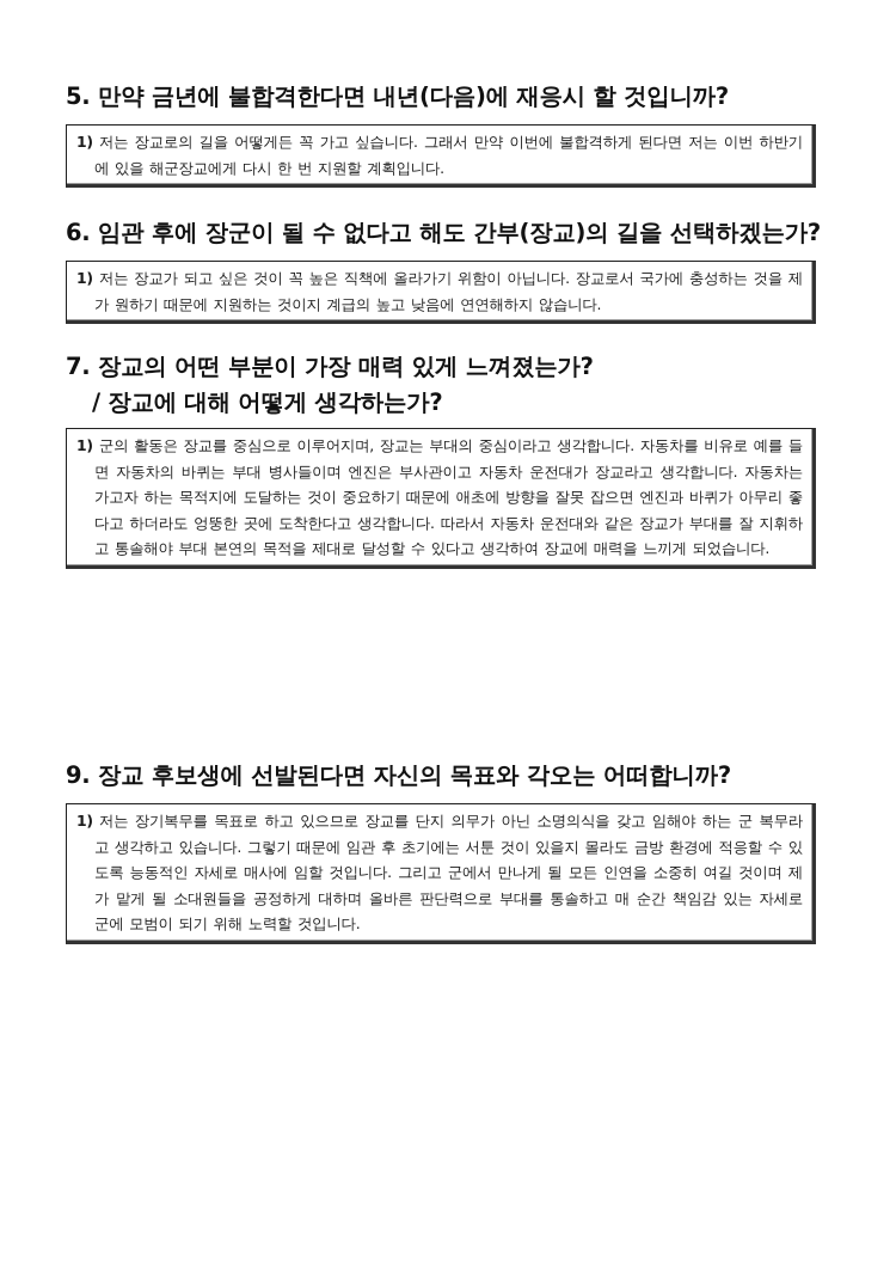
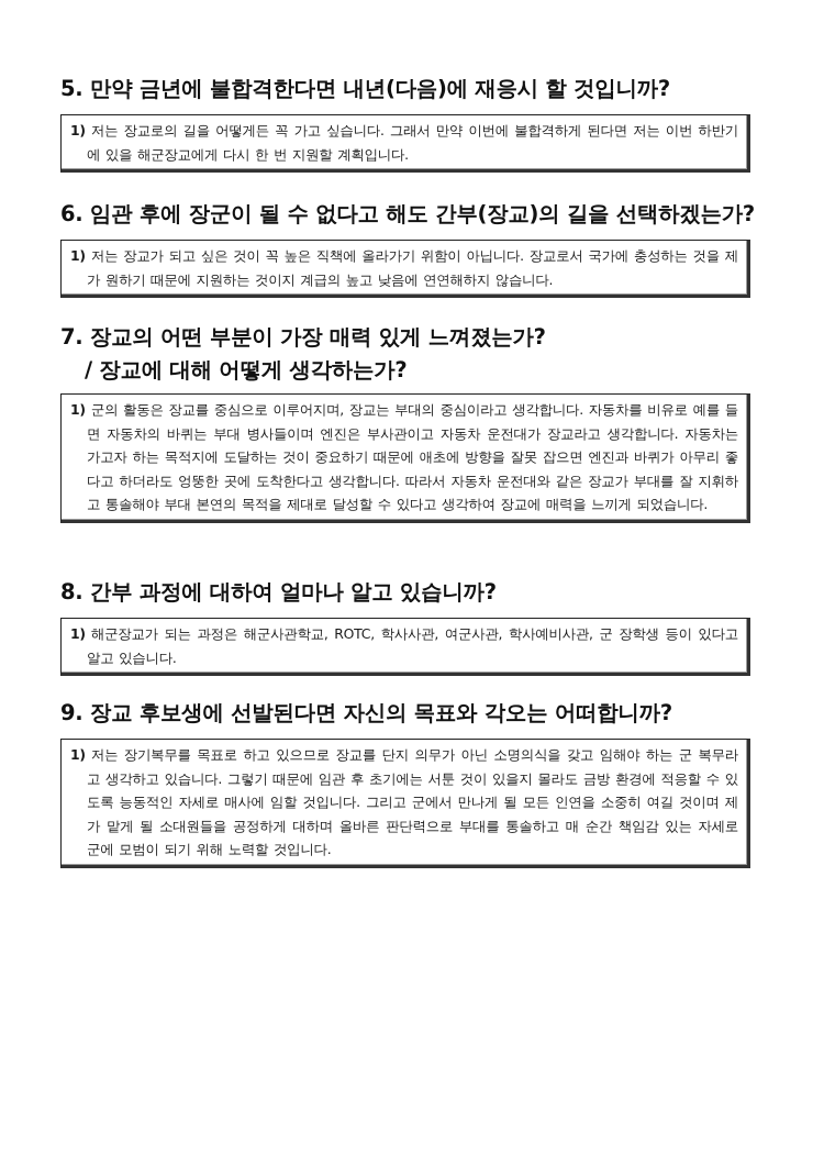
  5. 만약 금년에 불합격한다면 내년(다음)에 재응시 할 것입니까?
  1) 저는 장교로의 길을 어떻게든 꼭 가고 싶습니다. 그래서 만약 이번에 불합격하게 된다면 저는 이번 하반기에 있을 해군장교에게 다시 한 번 지원할 계획입니다.
  6. 임관 후에 장군이 될 수 없다고 해도 간부(장교)의 길을 선택하겠는가?
  1) 저는 장교가 되고 싶은 것이 꼭 높은 직책에 올라가기 위함이 아닙니다. 장교로서 국가에 충성하는 것을 제가 원하기 때문에 지원하는 것이지 계급의 높고 낮음에 연연해하지 않습니다.
  7. 장교의 어떤 부분이 가장 매력 있게 느껴졌는가?
  / 장교에 대해 어떻게 생각하는가?
  1) 군의 활동은 장교를 중심으로 이루어지며, 장교는 부대의 중심이라고 생각합니다. 자동차를 비유로 예를 들면 자동차의 바퀴는 부대 병사들이며 엔진은 부사관이고 자동차 운전대가 장교라고 생각합니다. 자동차는 가고자 하는 목적지에 도달하는 것이 중요하기 때문에 애초에 방향을 잘못 잡으면 엔진과 바퀴가 아무리 좋다고 하더라도 엉뚱한 곳에 도착한다고 생각합니다. 따라서 자동차 운전대와 같은 장교가 부대를 잘 지휘하고 통솔해야 부대 본연의 목적을 제대로 달성할 수 있다고 생각하여 장교에 매력을 느끼게 되었습니다.
+ 8. 간부 과정에 대하여 얼마나 알고 있습니까?
+ 1) 해군장교가 되는 과정은 해군사관학교, ROTC, 학사사관, 여군사관, 학사예비사관, 군 장학생 등이 있다고 알고 있습니다.
  9. 장교 후보생에 선발된다면 자신의 목표와 각오는 어떠합니까?
  1) 저는 장기복무를 목표로 하고 있으므로 장교를 단지 의무가 아닌 소명의식을 갖고 임해야 하는 군 복무라고 생각하고 있습니다. 그렇기 때문에 임관 후 초기에는 서툰 것이 있을지 몰라도 금방 환경에 적응할 수 있도록 능동적인 자세로 매사에 임할 것입니다. 그리고 군에서 만나게 될 모든 인연을 소중히 여길 것이며 제가 맡게 될 소대원들을 공정하게 대하며 올바른 판단력으로 부대를 통솔하고 매 순간 책임감 있는 자세로 군에 모범이 되기 위해 노력할 것입니다.
